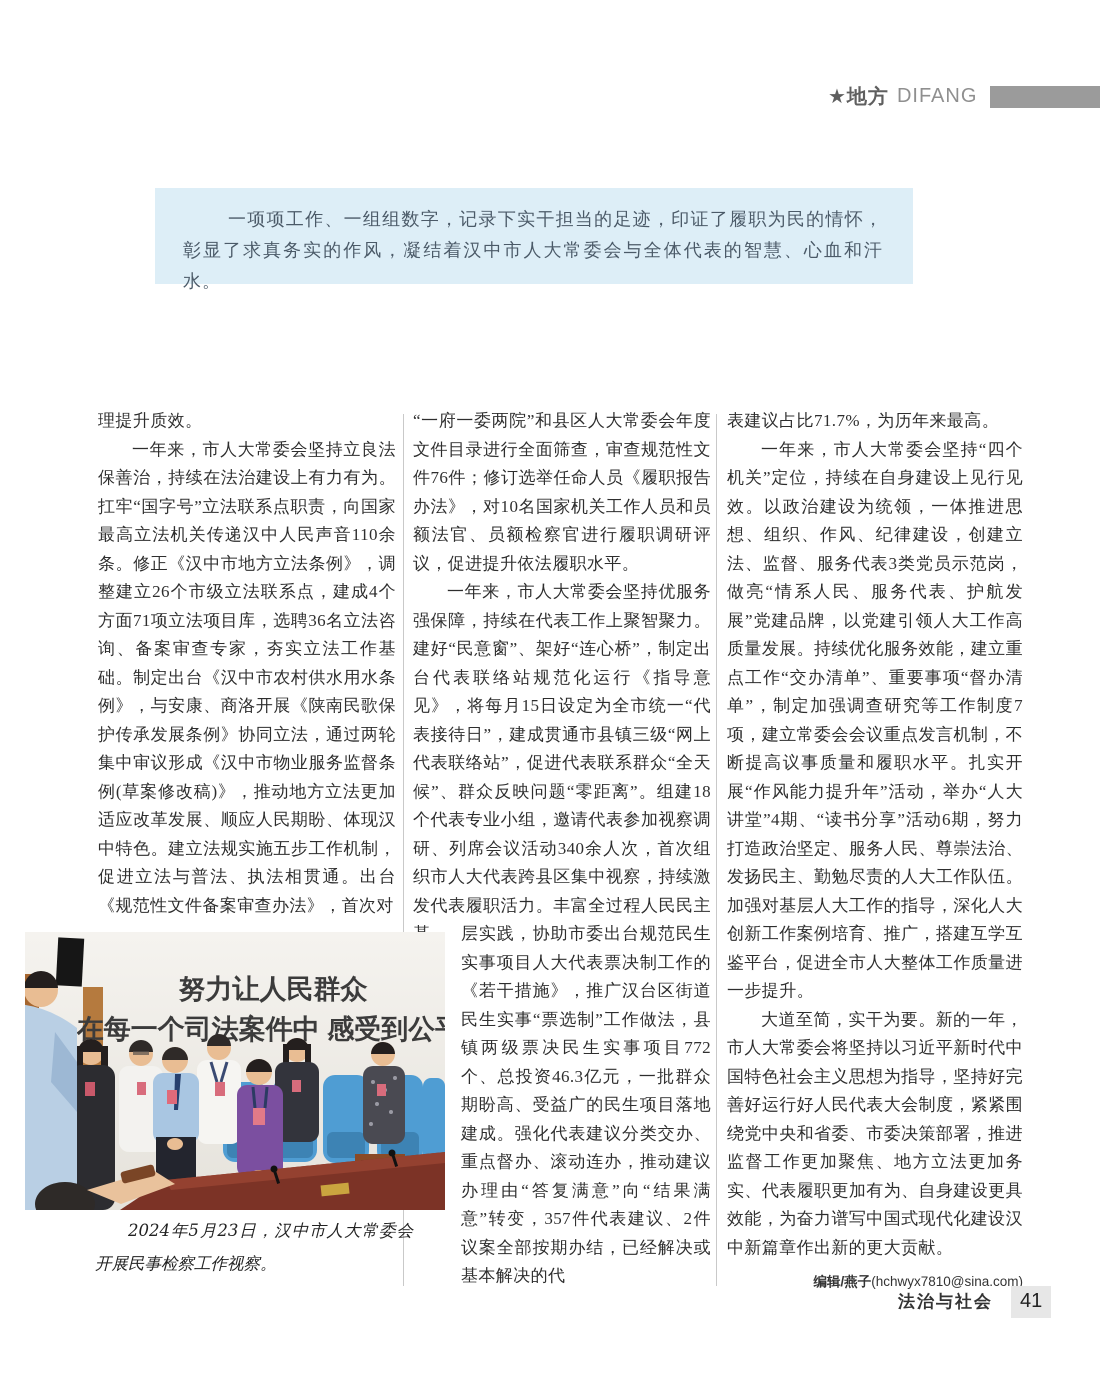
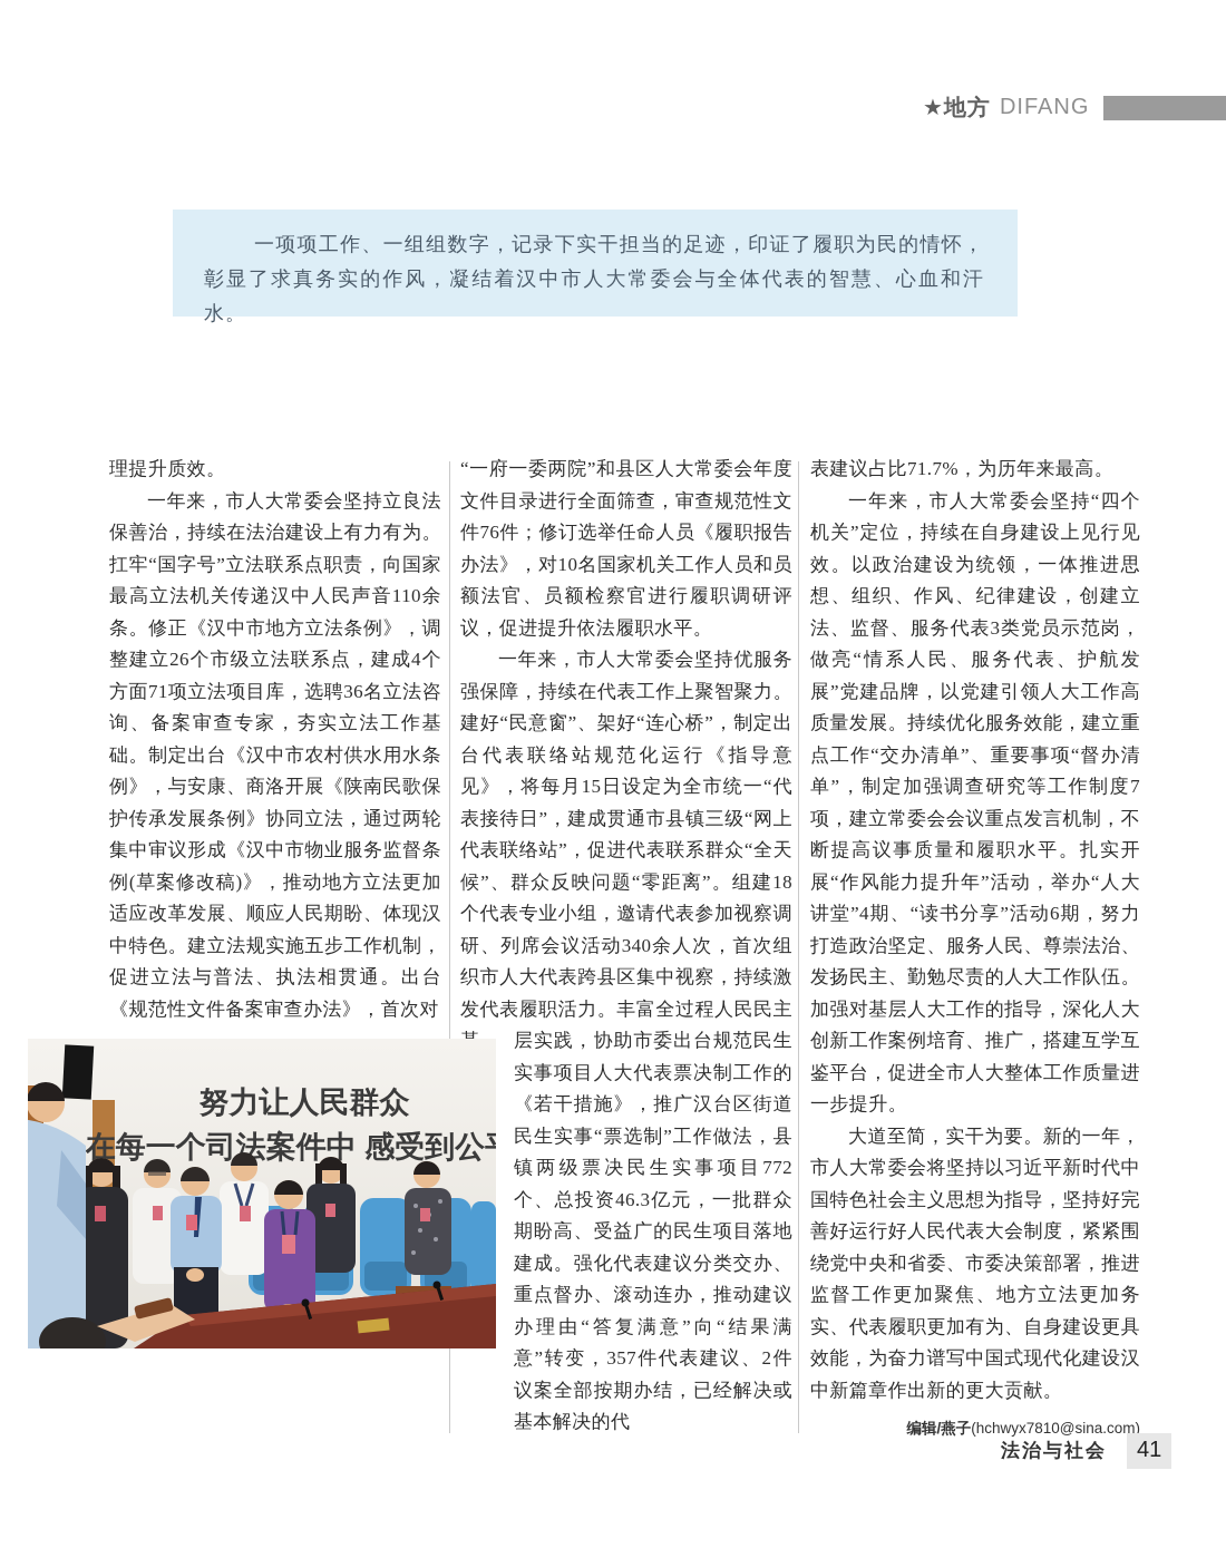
  ★地方
  DIFANG
  一项项工作、一组组数字，记录下实干担当的足迹，印证了履职为民的情怀，彰显了求真务实的作风，凝结着汉中市人大常委会与全体代表的智慧、心血和汗水。
  理提升质效。
  一年来，市人大常委会坚持立良法保善治，持续在法治建设上有力有为。扛牢“国字号”立法联系点职责，向国家最高立法机关传递汉中人民声音110余条。修正《汉中市地方立法条例》，调整建立26个市级立法联系点，建成4个方面71项立法项目库，选聘36名立法咨询、备案审查专家，夯实立法工作基础。制定出台《汉中市农村供水用水条例》，与安康、商洛开展《陕南民歌保护传承发展条例》协同立法，通过两轮集中审议形成《汉中市物业服务监督条例(草案修改稿)》，推动地方立法更加适应改革发展、顺应人民期盼、体现汉中特色。建立法规实施五步工作机制，促进立法与普法、执法相贯通。出台《规范性文件备案审查办法》，首次对
  “一府一委两院”和县区人大常委会年度文件目录进行全面筛查，审查规范性文件76件；修订选举任命人员《履职报告办法》，对10名国家机关工作人员和员额法官、员额检察官进行履职调研评议，促进提升依法履职水平。
  一年来，市人大常委会坚持优服务强保障，持续在代表工作上聚智聚力。建好“民意窗”、架好“连心桥”，制定出台代表联络站规范化运行《指导意见》，将每月15日设定为全市统一“代表接待日”，建成贯通市县镇三级“网上代表联络站”，促进代表联系群众“全天候”、群众反映问题“零距离”。组建18个代表专业小组，邀请代表参加视察调研、列席会议活动340余人次，首次组织市人大代表跨县区集中视察，持续激发代表履职活力。丰富全过程人民民主
  层实践，协助市委出台规范民生实事项目人大代表票决制工作的《若干措施》，推广汉台区街道民生实事“票选制”工作做法，县镇两级票决民生实事项目772个、总投资46.3亿元，一批群众期盼高、受益广的民生项目落地建成。强化代表建议分类交办、重点督办、滚动连办，推动建议办理由“答复满意”向“结果满意”转变，357件代表建议、2件议案全部按期办结，已经解决或基本解决的代
  表建议占比71.7%，为历年来最高。
  一年来，市人大常委会坚持“四个机关”定位，持续在自身建设上见行见效。以政治建设为统领，一体推进思想、组织、作风、纪律建设，创建立法、监督、服务代表3类党员示范岗，做亮“情系人民、服务代表、护航发展”党建品牌，以党建引领人大工作高质量发展。持续优化服务效能，建立重点工作“交办清单”、重要事项“督办清单”，制定加强调查研究等工作制度7项，建立常委会会议重点发言机制，不断提高议事质量和履职水平。扎实开展“作风能力提升年”活动，举办“人大讲堂”4期、“读书分享”活动6期，努力打造政治坚定、服务人民、尊崇法治、发扬民主、勤勉尽责的人大工作队伍。加强对基层人大工作的指导，深化人大创新工作案例培育、推广，搭建互学互鉴平台，促进全市人大整体工作质量进一步提升。
  大道至简，实干为要。新的一年，市人大常委会将坚持以习近平新时代中国特色社会主义思想为指导，坚持好完善好运行好人民代表大会制度，紧紧围绕党中央和省委、市委决策部署，推进监督工作更加聚焦、地方立法更加务实、代表履职更加有为、自身建设更具效能，为奋力谱写中国式现代化建设汉中新篇章作出新的更大贡献。
  编辑/燕子(hchwyx7810@sina.com)
  努力让人民群众
  在每一个司法案件中 感受到公
- 2024年5月23日，汉中市人大常委会开展民事检察工作视察。
  法治与社会
  41
